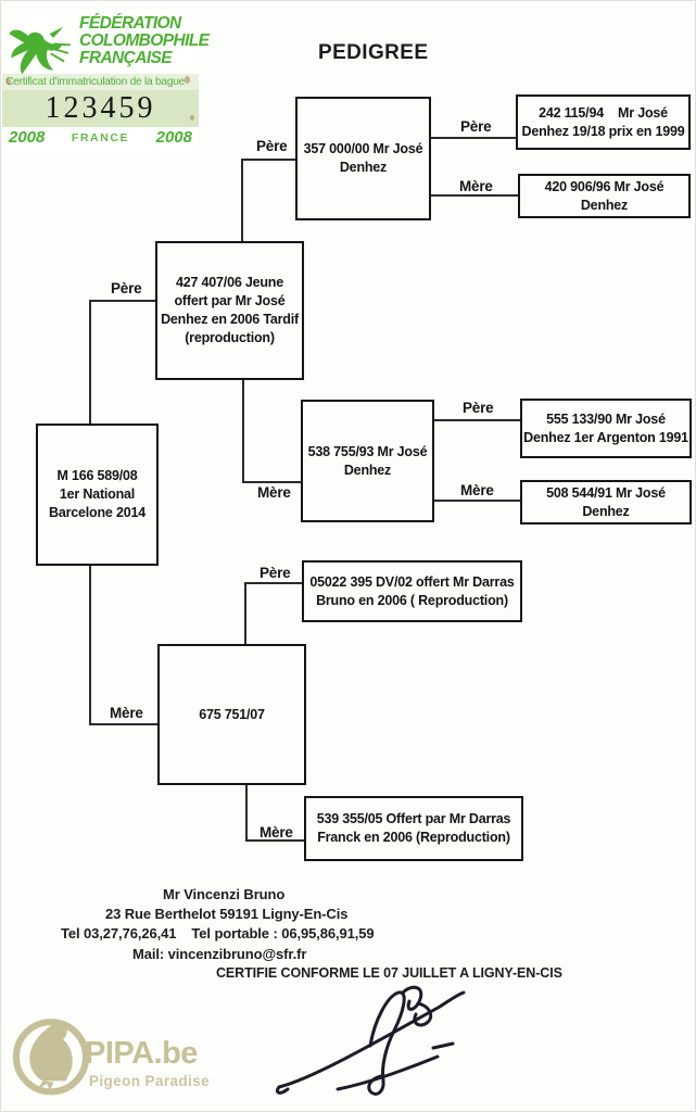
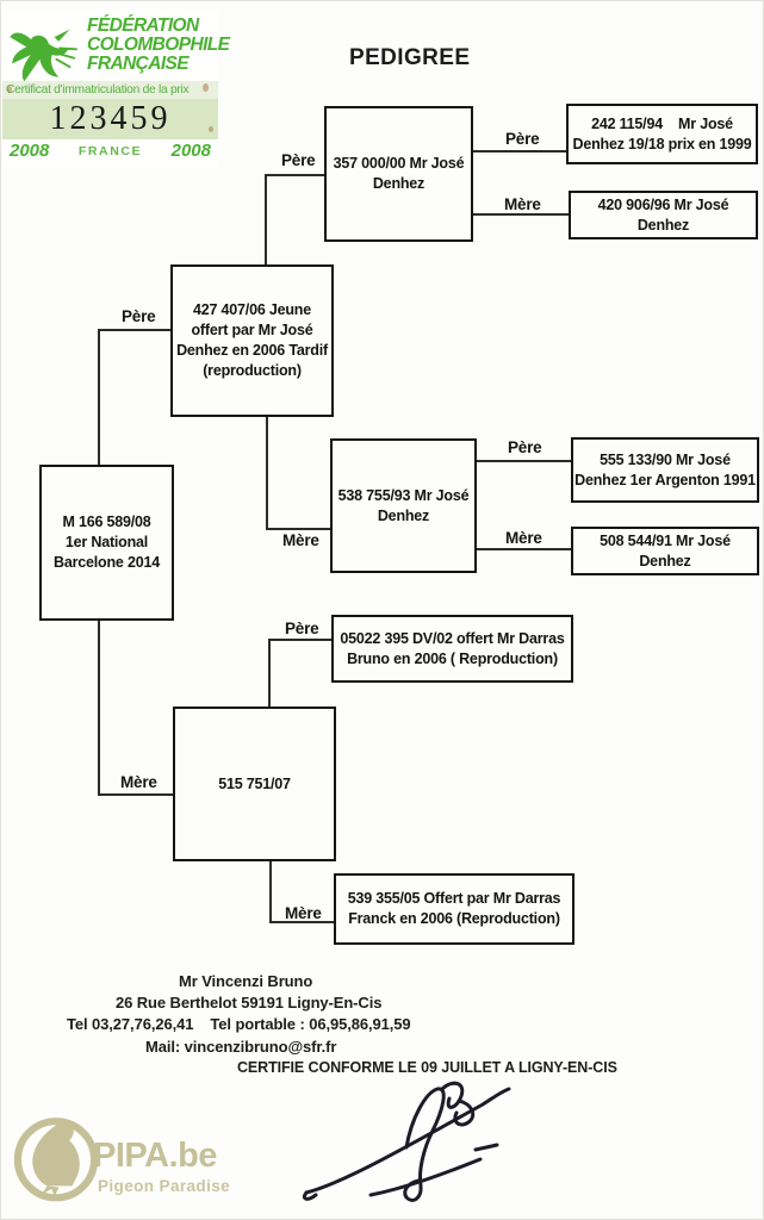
  FÉDÉRATION
  COLOMBOPHILE
  FRANÇAISE
- Certificat d'immatriculation de la bague
+ Certificat d'immatriculation de la prix
  123459
  2008
  FRANCE
  2008
  PEDIGREE
  Père
  Mère
  Père
  Mère
  Père
  Mère
  Père
  Mère
  Père
  Mère
  M 166 589/08
  1er National
  Barcelone 2014
  427 407/06 Jeune
  offert par Mr José
  Denhez en 2006 Tardif
  (reproduction)
- 675 751/07
+ 515 751/07
  357 000/00 Mr José
  Denhez
  538 755/93 Mr José
  Denhez
  05022 395 DV/02 offert Mr Darras
  Bruno en 2006 ( Reproduction)
  539 355/05 Offert par Mr Darras
  Franck en 2006 (Reproduction)
  242 115/94 Mr José
  Denhez 19/18 prix en 1999
  420 906/96 Mr José
  Denhez
  555 133/90 Mr José
  Denhez 1er Argenton 1991
  508 544/91 Mr José
  Denhez
  Mr Vincenzi Bruno
- 23 Rue Berthelot 59191 Ligny-En-Cis
+ 26 Rue Berthelot 59191 Ligny-En-Cis
  Tel 03,27,76,26,41 Tel portable : 06,95,86,91,59
  Mail: vincenzibruno@sfr.fr
- CERTIFIE CONFORME LE 07 JUILLET A LIGNY-EN-CIS
+ CERTIFIE CONFORME LE 09 JUILLET A LIGNY-EN-CIS
  PIPA.be
  Pigeon Paradise
